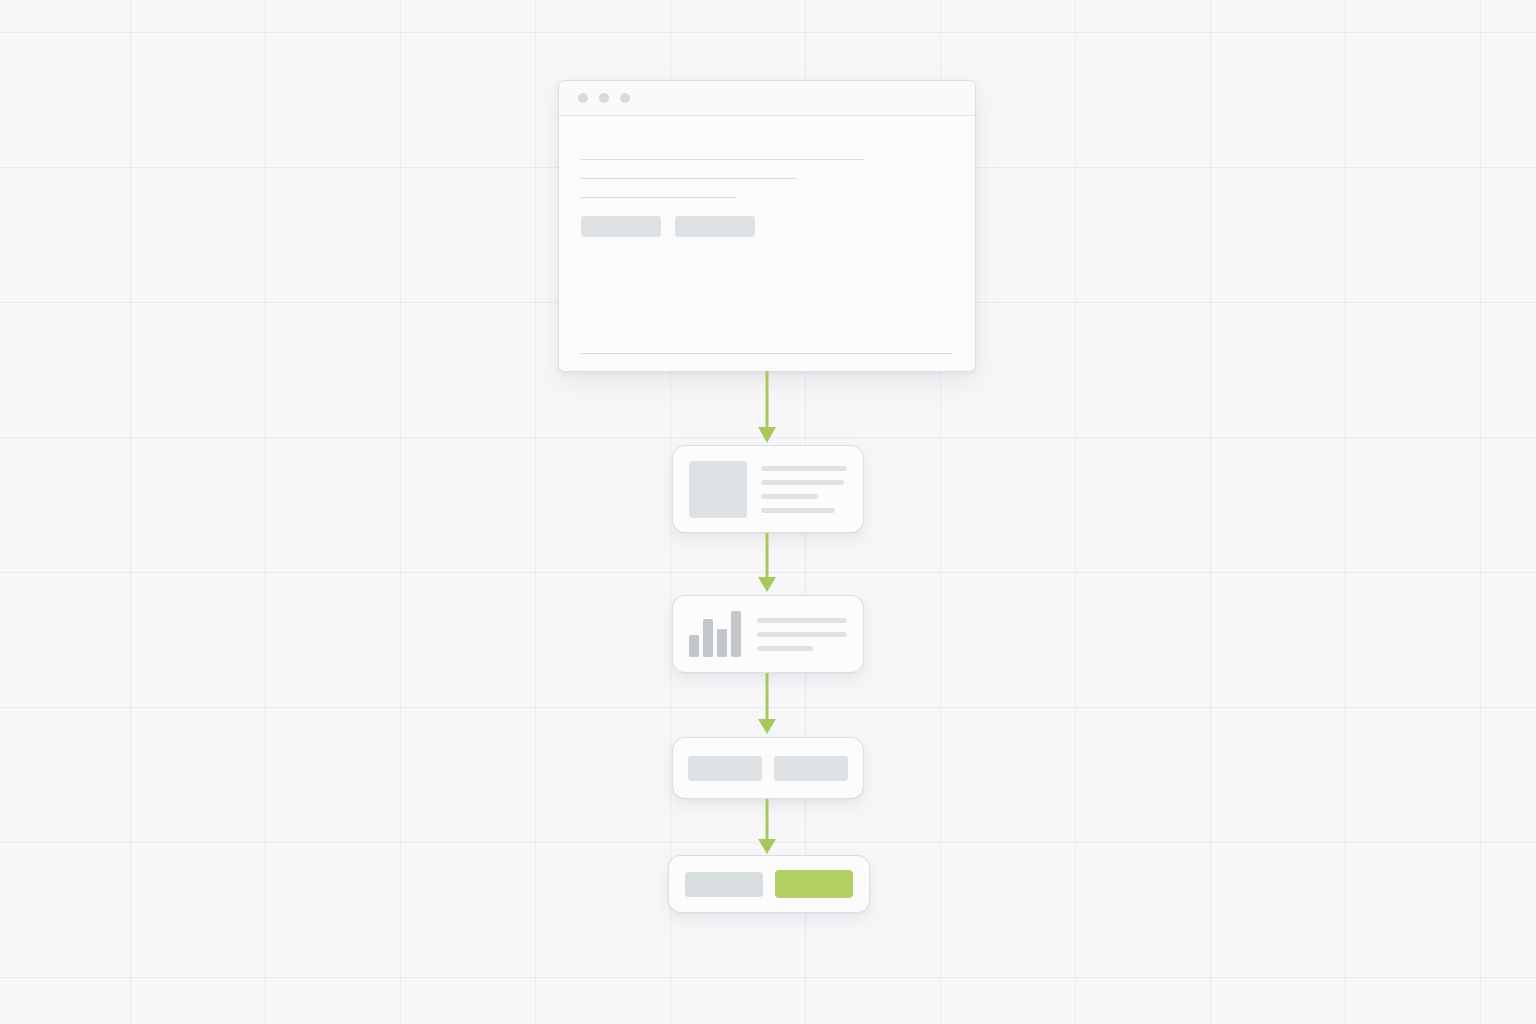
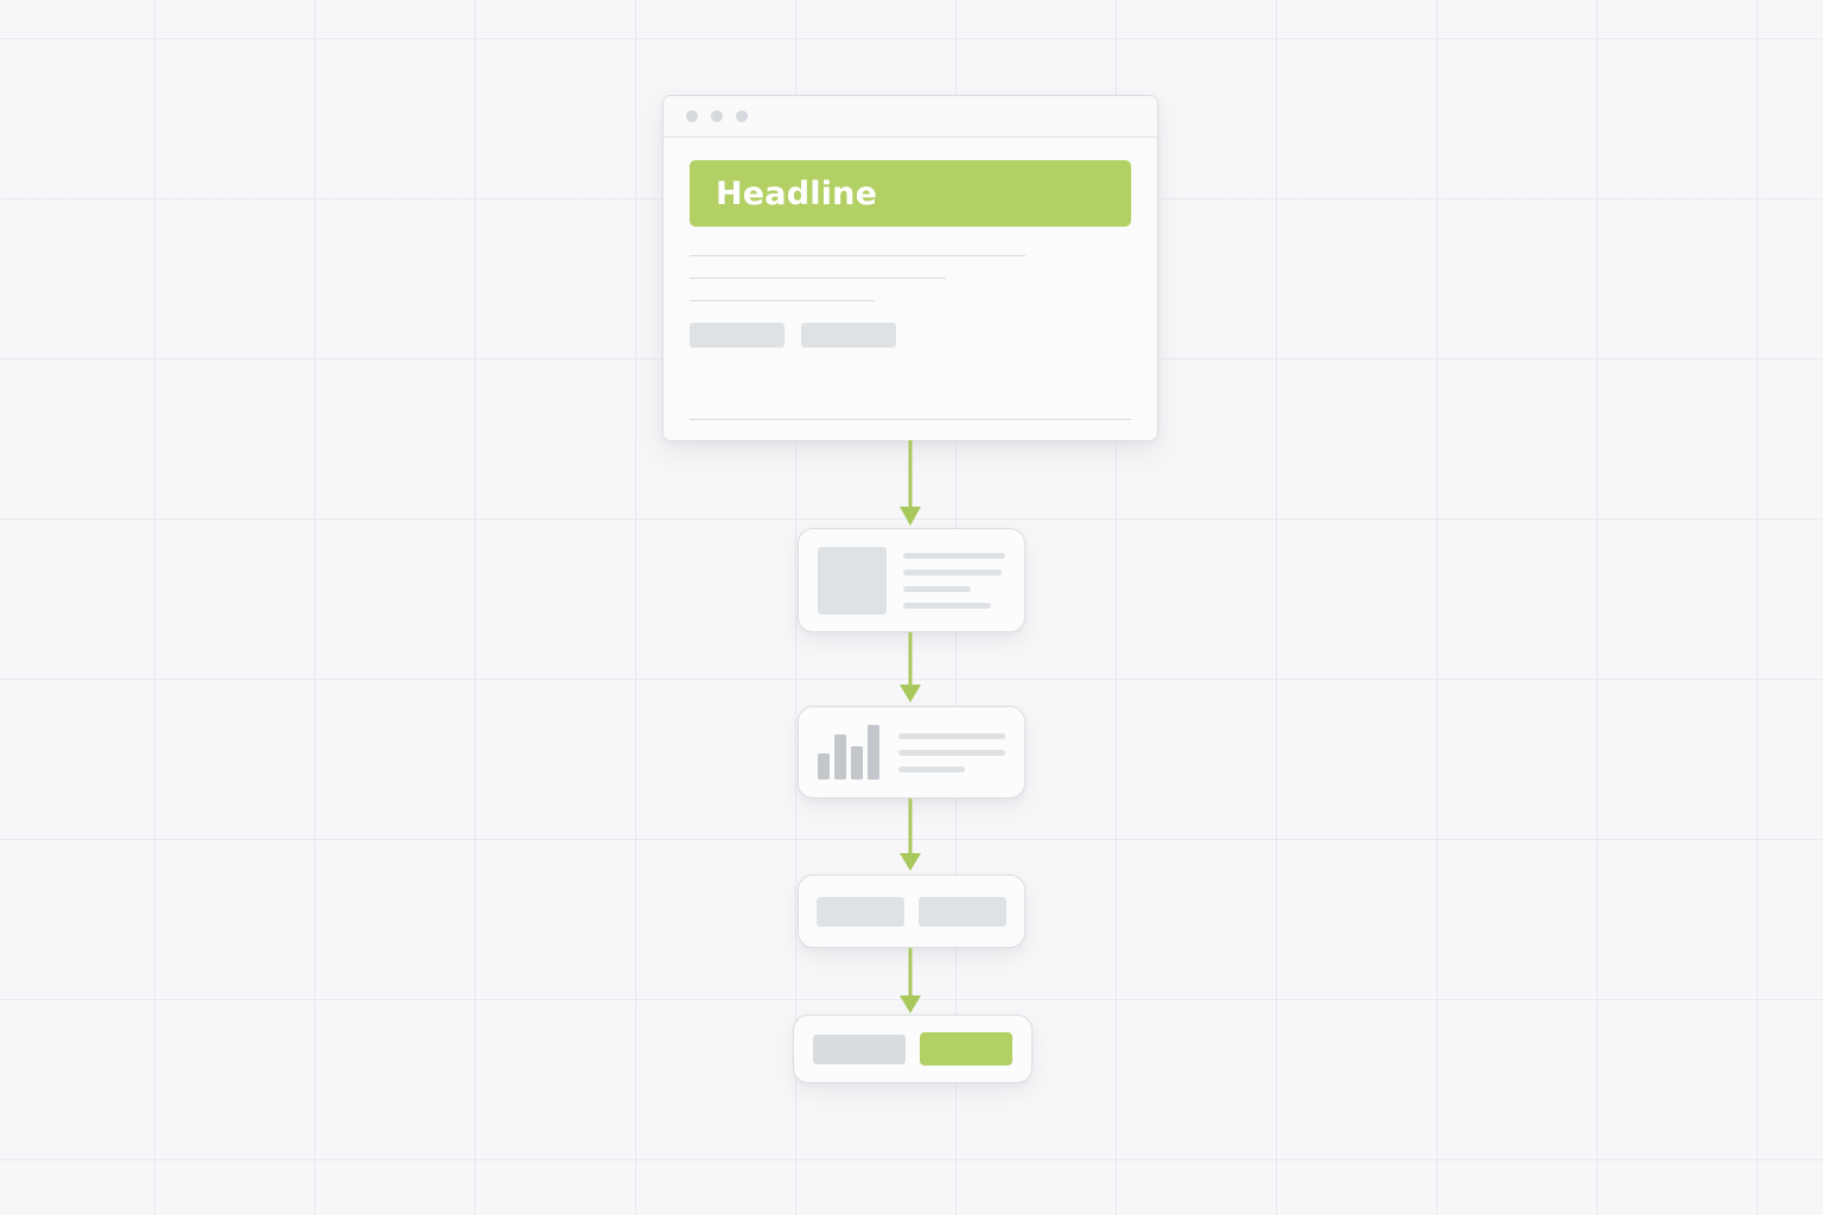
+ Headline
